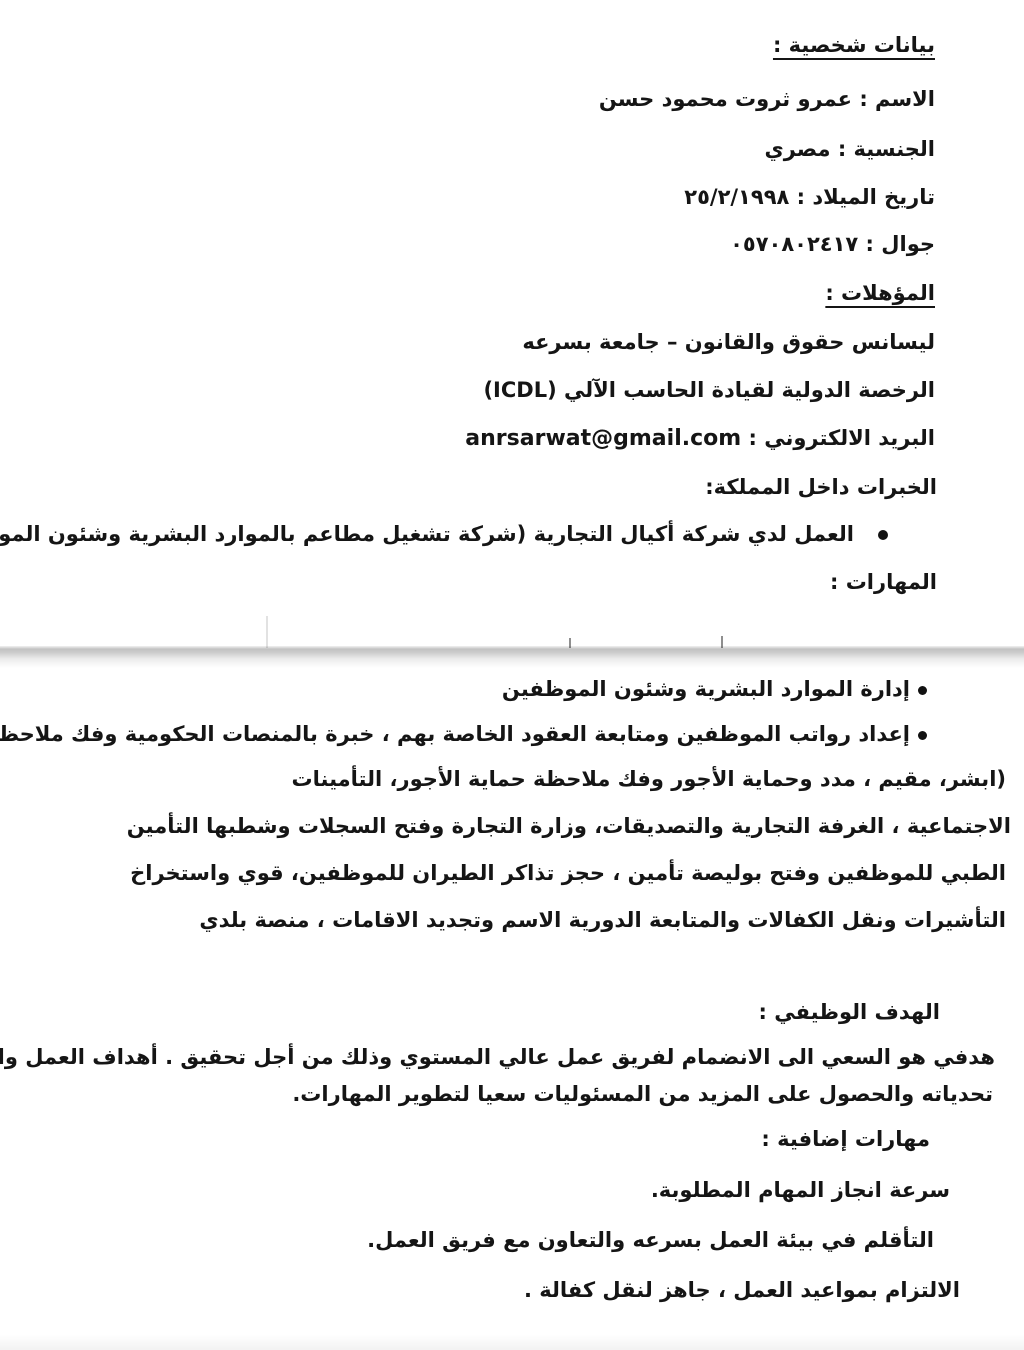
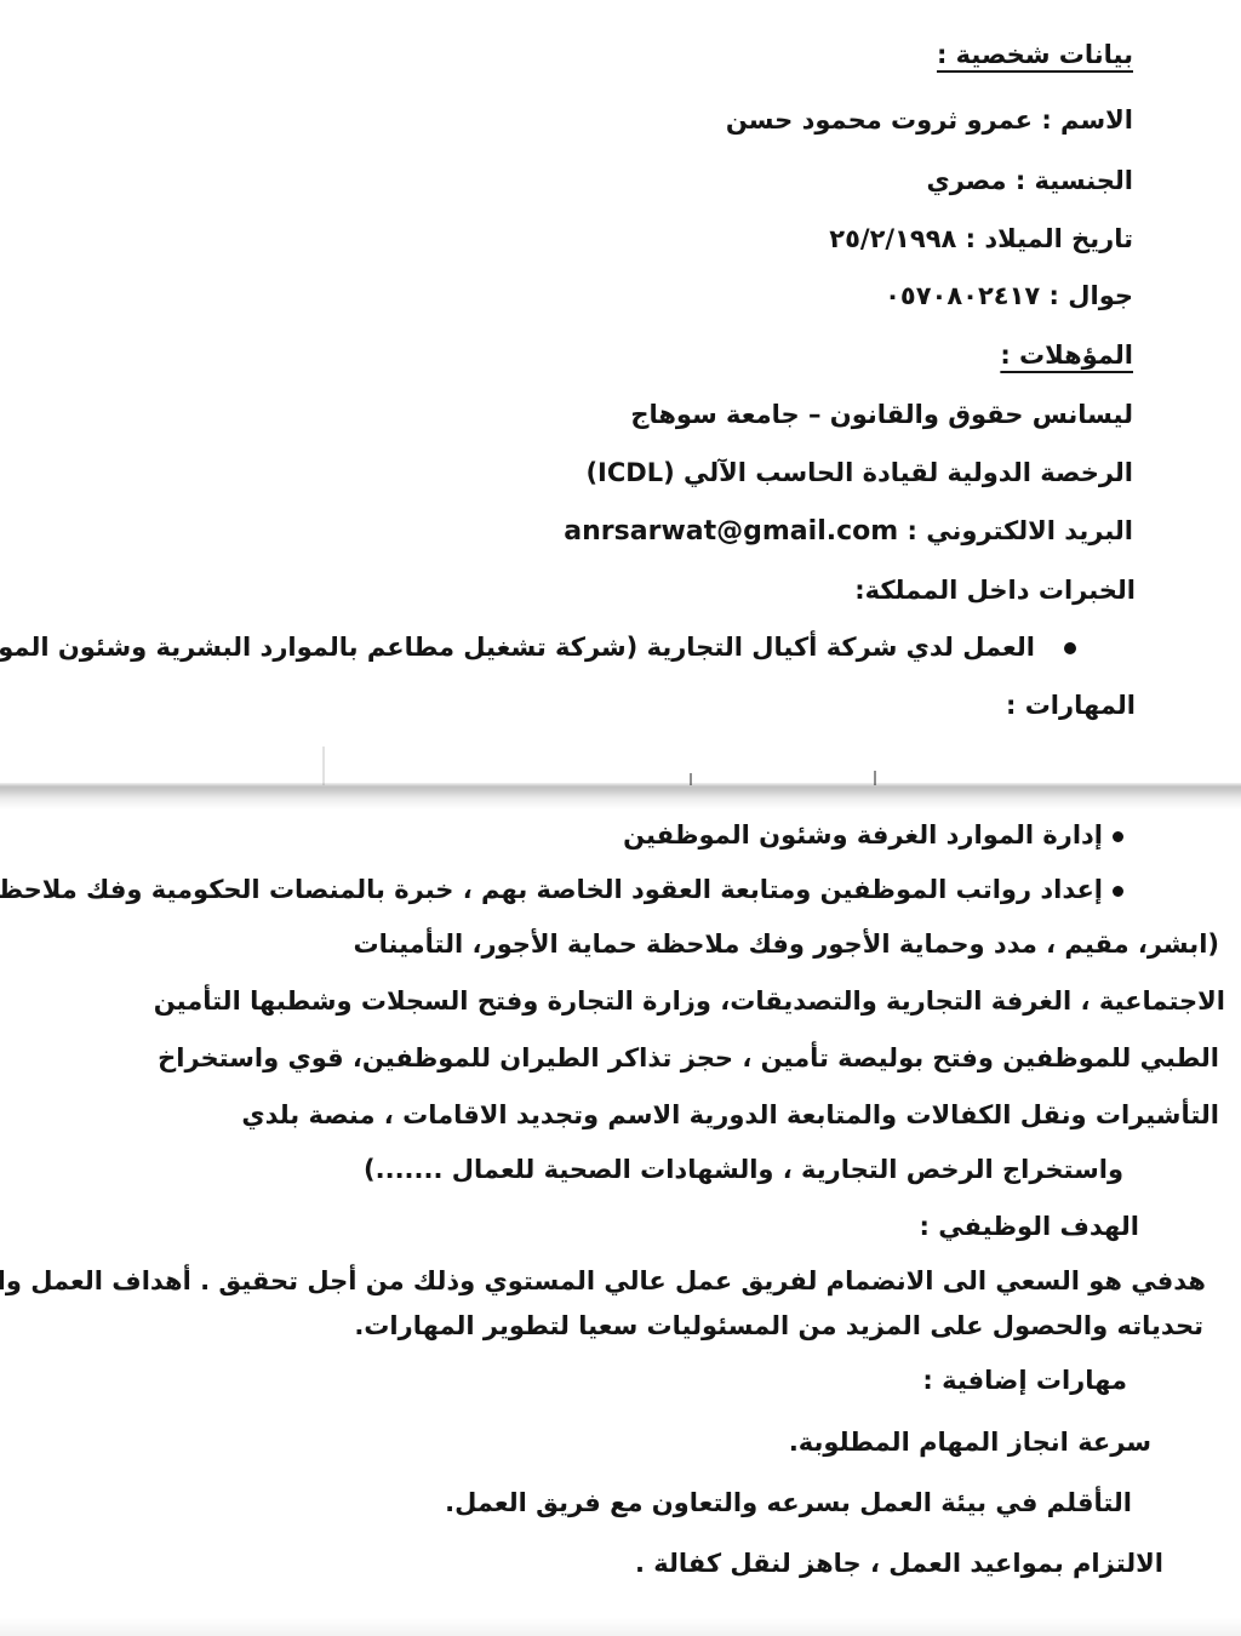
  بيانات شخصية :
  الاسم : عمرو ثروت محمود حسن
  الجنسية : مصري
  تاريخ الميلاد : ٢٥/٢/١٩٩٨
  جوال : ٠٥٧٠٨٠٢٤١٧
  المؤهلات :
- ليسانس حقوق والقانون – جامعة بسرعه
+ ليسانس حقوق والقانون – جامعة سوهاج
  الرخصة الدولية لقيادة الحاسب الآلي (ICDL)
  البريد الالكتروني : anrsarwat@gmail.com
  الخبرات داخل المملكة:
  العمل لدي شركة أكيال التجارية (شركة تشغيل مطاعم بالموارد البشرية وشئون المو
  المهارات :
- إدارة الموارد البشرية وشئون الموظفين
+ إدارة الموارد الغرفة وشئون الموظفين
  إعداد رواتب الموظفين ومتابعة العقود الخاصة بهم ، خبرة بالمنصات الحكومية وفك ملاحظ
  (ابشر، مقيم ، مدد وحماية الأجور وفك ملاحظة حماية الأجور، التأمينات
  الاجتماعية ، الغرفة التجارية والتصديقات، وزارة التجارة وفتح السجلات وشطبها التأمين
  الطبي للموظفين وفتح بوليصة تأمين ، حجز تذاكر الطيران للموظفين، قوي واستخراخ
  التأشيرات ونقل الكفالات والمتابعة الدورية الاسم وتجديد الاقامات ، منصة بلدي
+ واستخراج الرخص التجارية ، والشهادات الصحية للعمال .......)
  الهدف الوظيفي :
  هدفي هو السعي الى الانضمام لفريق عمل عالي المستوي وذلك من أجل تحقيق . أهداف العمل وا
  تحدياته والحصول على المزيد من المسئوليات سعيا لتطوير المهارات.
  مهارات إضافية :
  سرعة انجاز المهام المطلوبة.
  التأقلم في بيئة العمل بسرعه والتعاون مع فريق العمل.
  الالتزام بمواعيد العمل ، جاهز لنقل كفالة .
